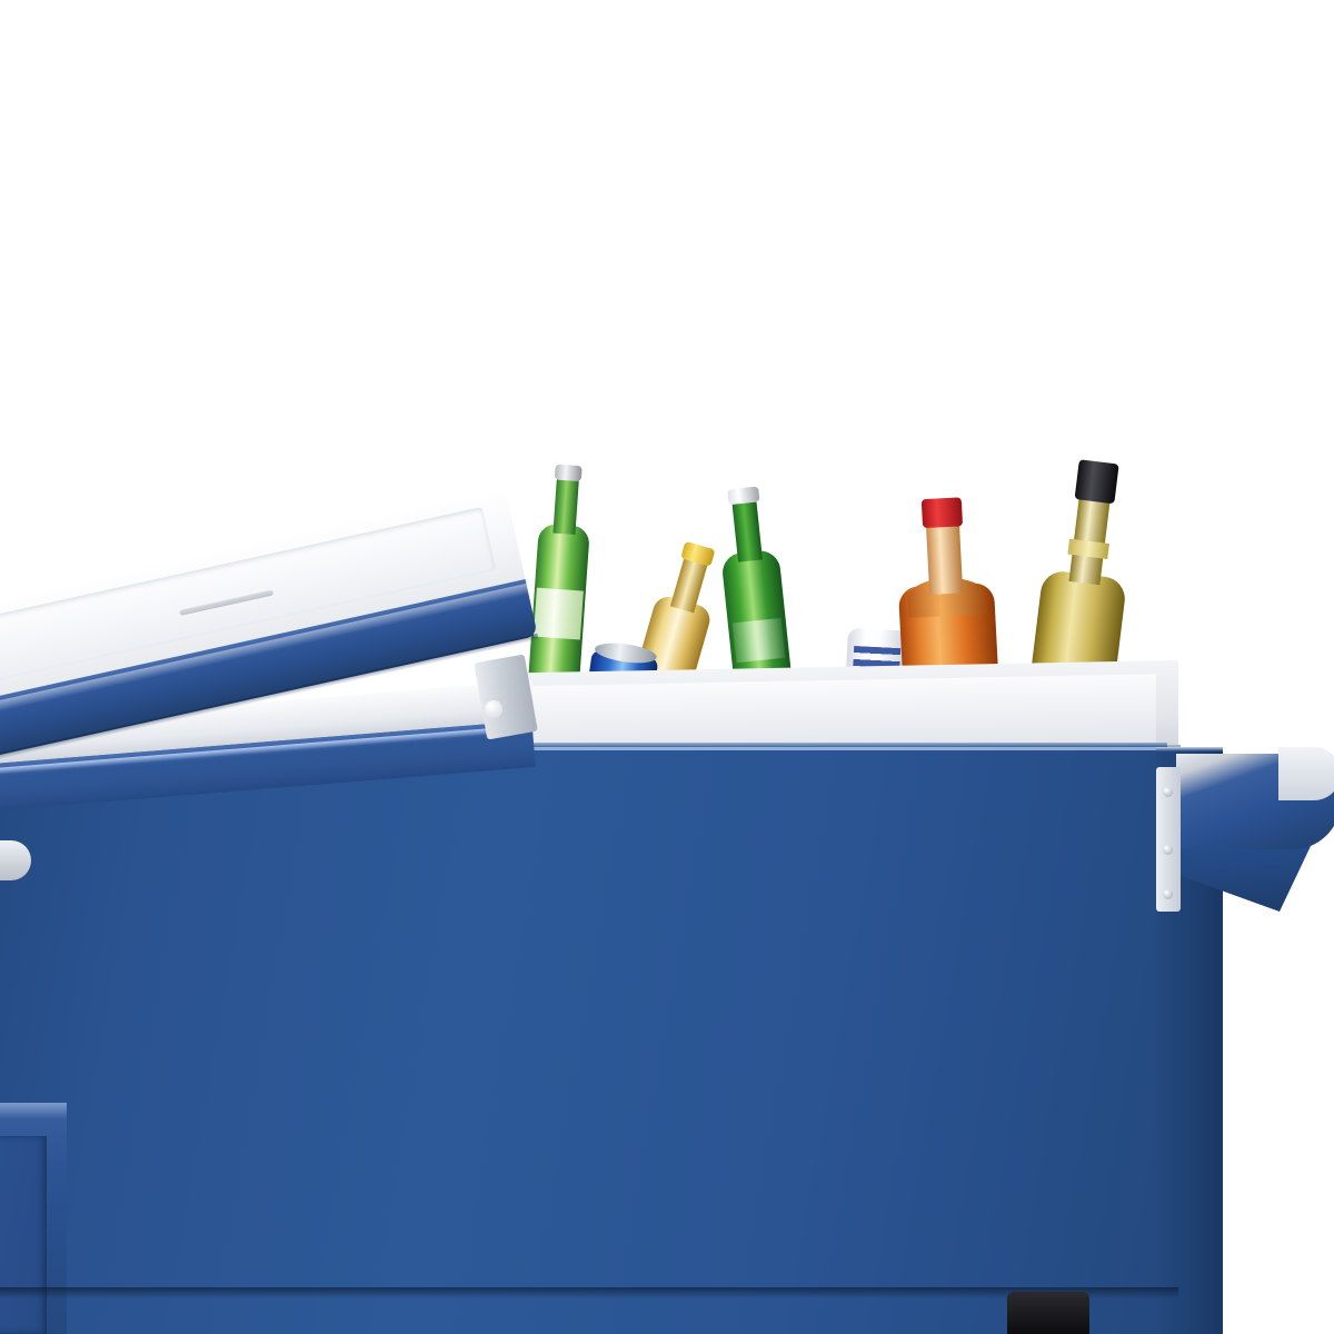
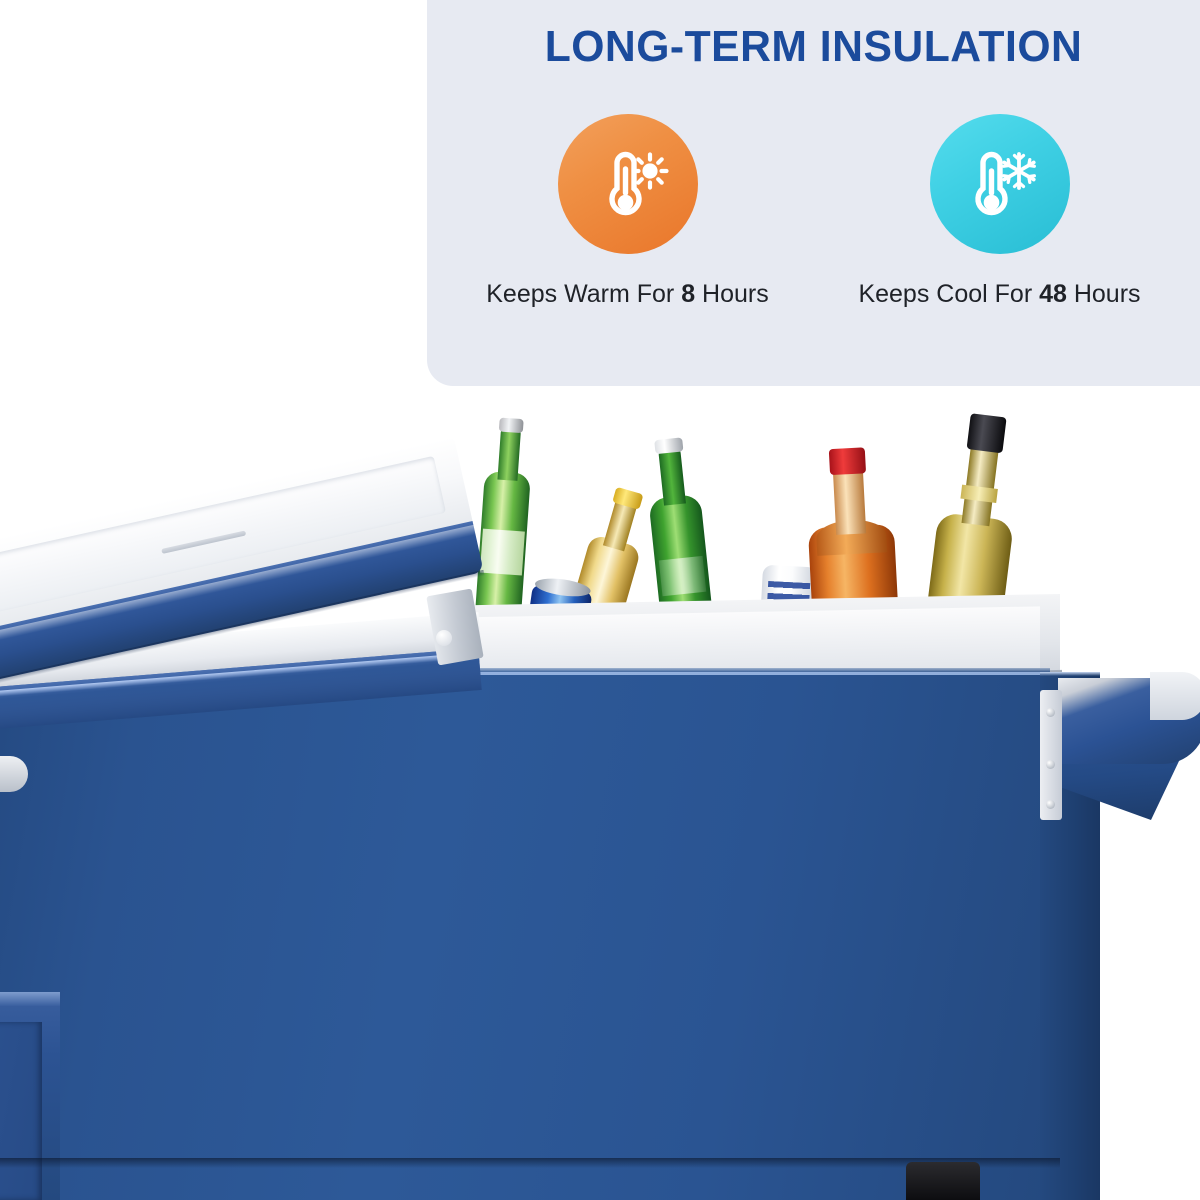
+ LONG-TERM INSULATION
+ Keeps Warm For 8 Hours
+ Keeps Cool For 48 Hours
